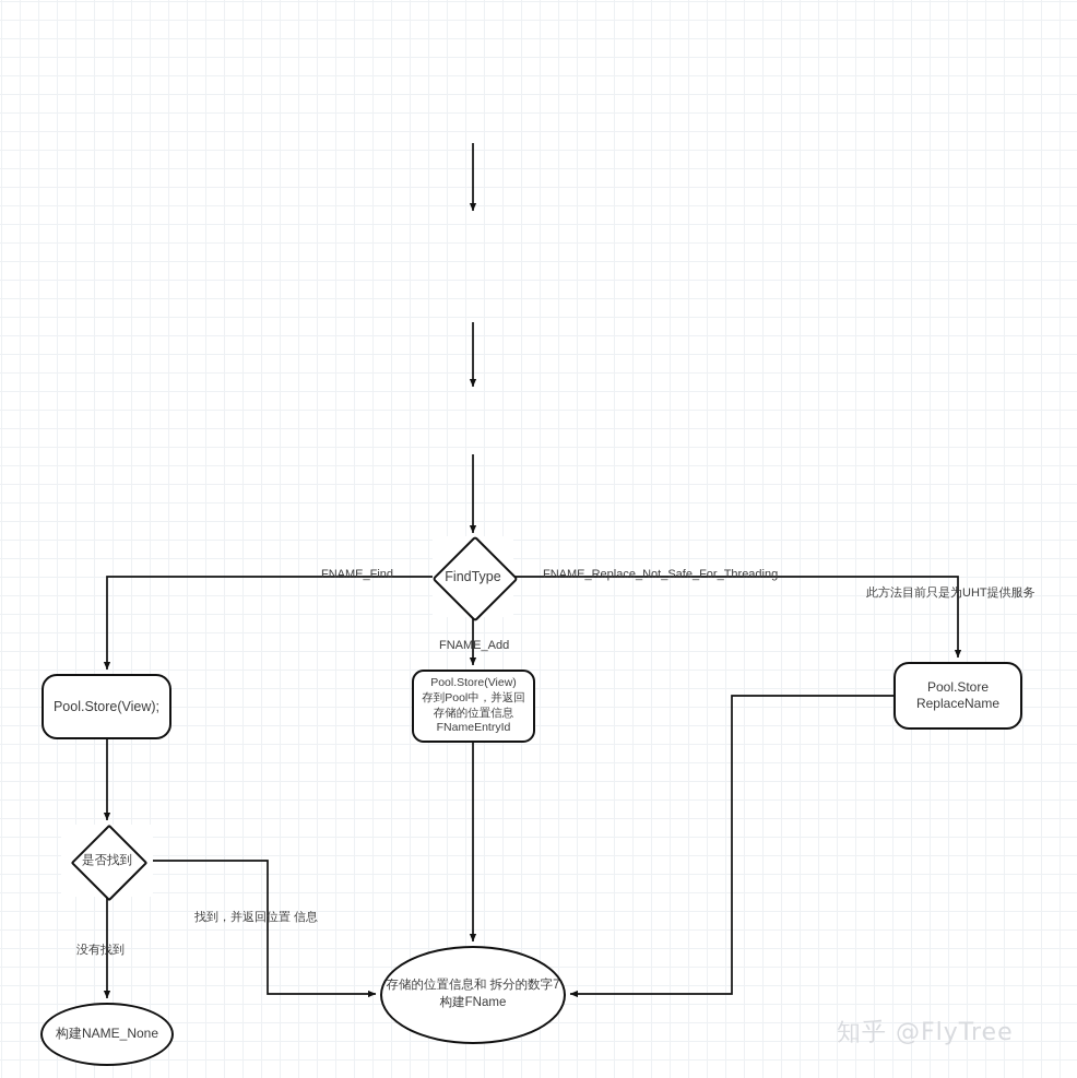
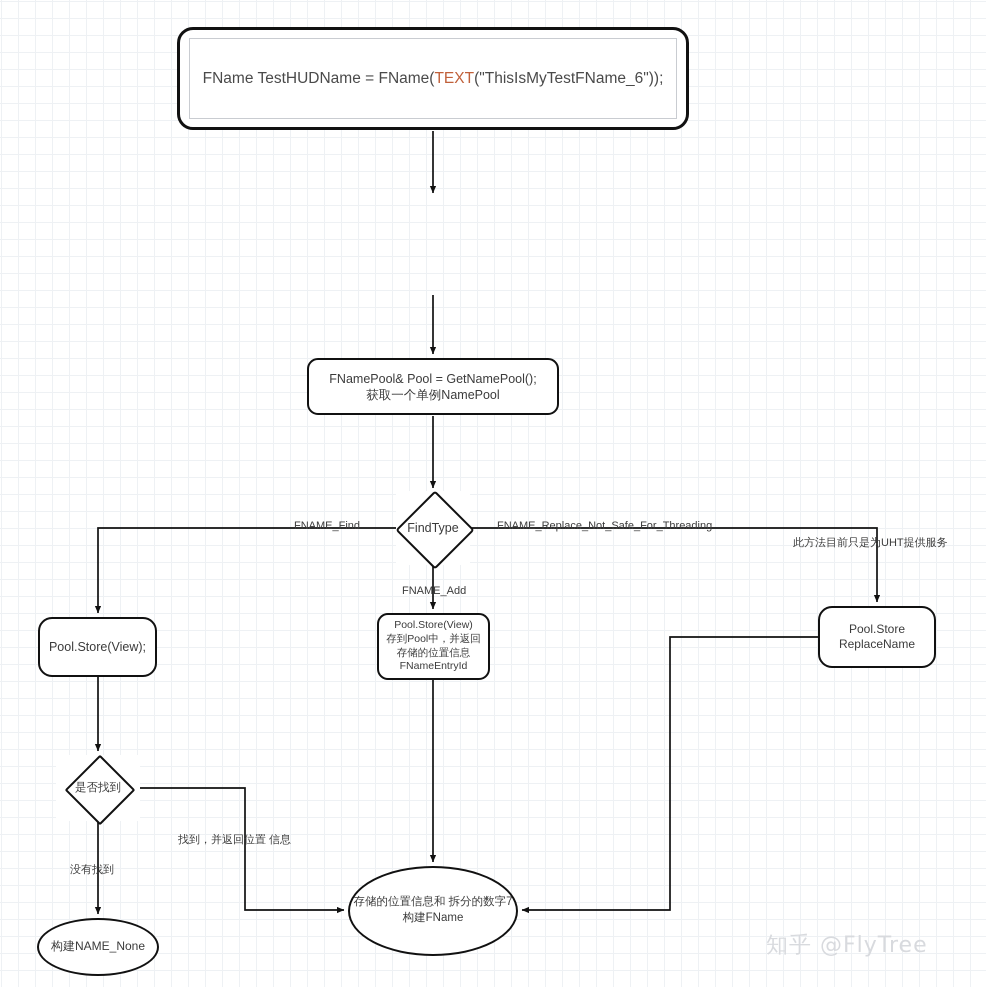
+ FName TestHUDName = FName(
+ TEXT
+ ("ThisIsMyTestFName_6"));
+ FNamePool& Pool = GetNamePool();
+ 获取一个单例NamePool
  FindType
  Pool.Store(View);
  Pool.Store(View)
  存到Pool中，并返回
  存储的位置信息
  FNameEntryId
  Pool.Store
  ReplaceName
  是否找到
  构建NAME_None
  存储的位置信息和 拆分的数字7
  构建FName
  FNAME_Find
  FNAME_Replace_Not_Safe_For_Threading
  FNAME_Add
  此方法目前只是为UHT提供服务
  找到，并返回位置 信息
  没有找到
  知乎 @FlyTree
